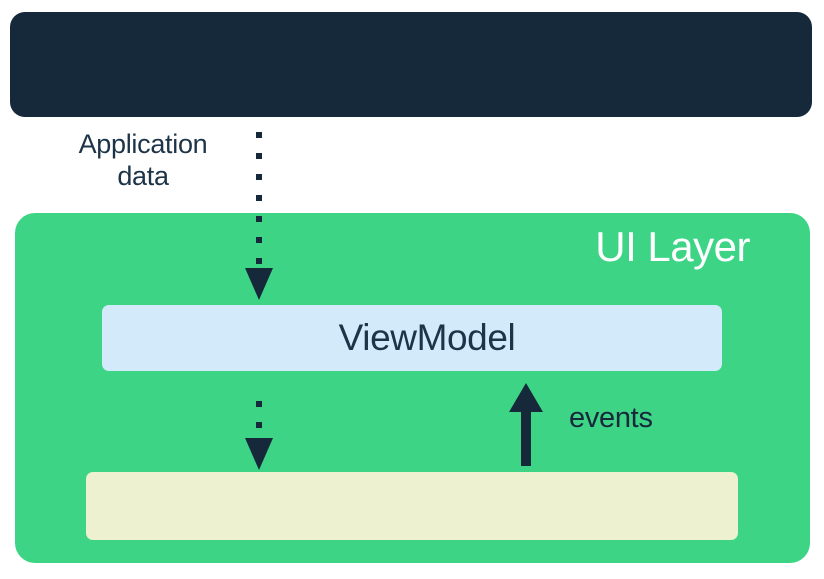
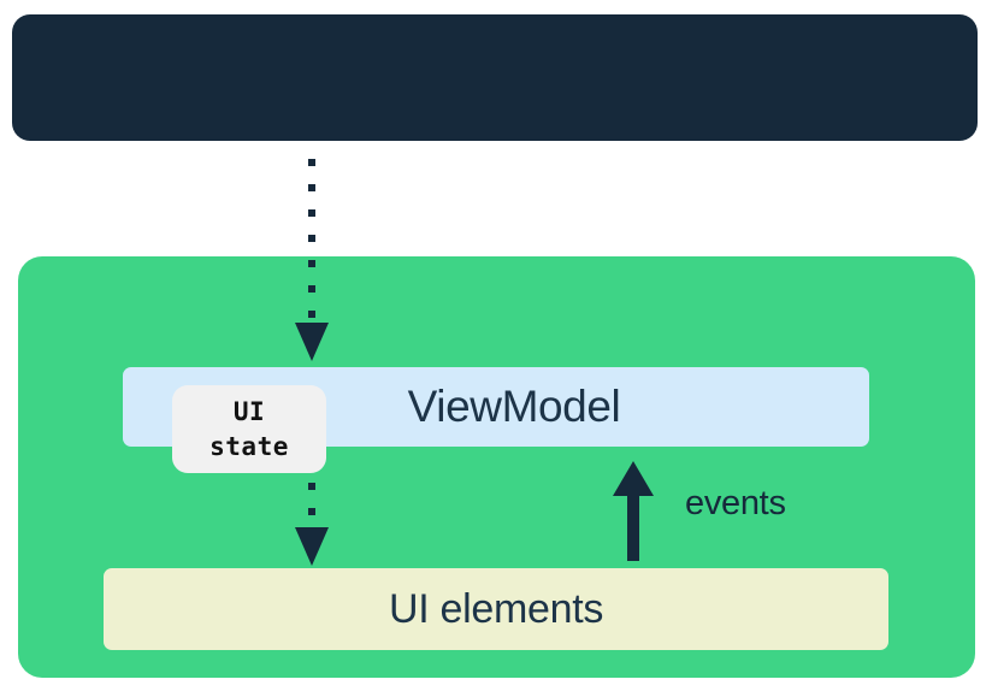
- Application
- data
- UI Layer
  ViewModel
+ UI
+ state
+ UI elements
  events
